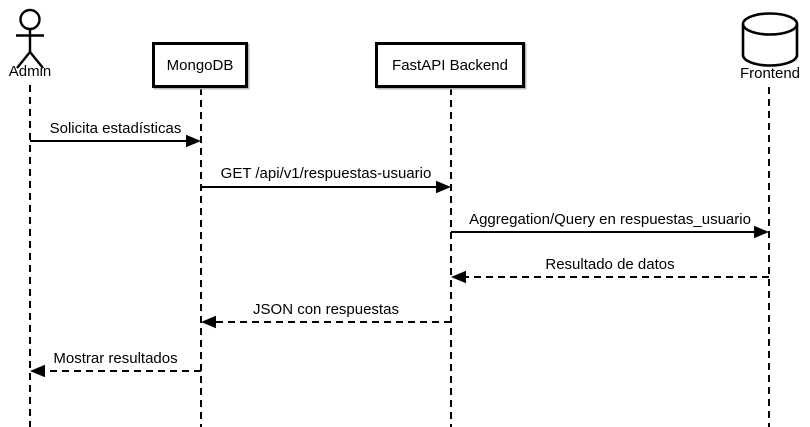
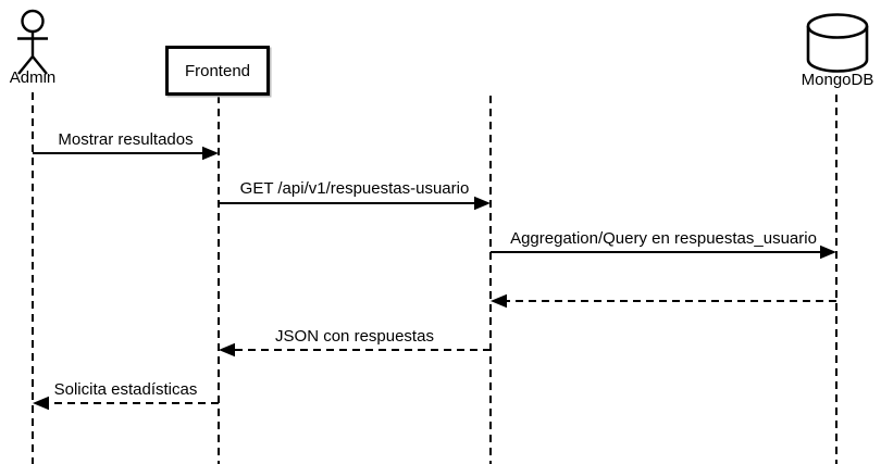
- MongoDB
+ Frontend
- FastAPI Backend
  Admin
- Frontend
+ MongoDB
- Solicita estadísticas
+ Mostrar resultados
  GET /api/v1/respuestas-usuario
  Aggregation/Query en respuestas_usuario
- Resultado de datos
  JSON con respuestas
- Mostrar resultados
+ Solicita estadísticas
